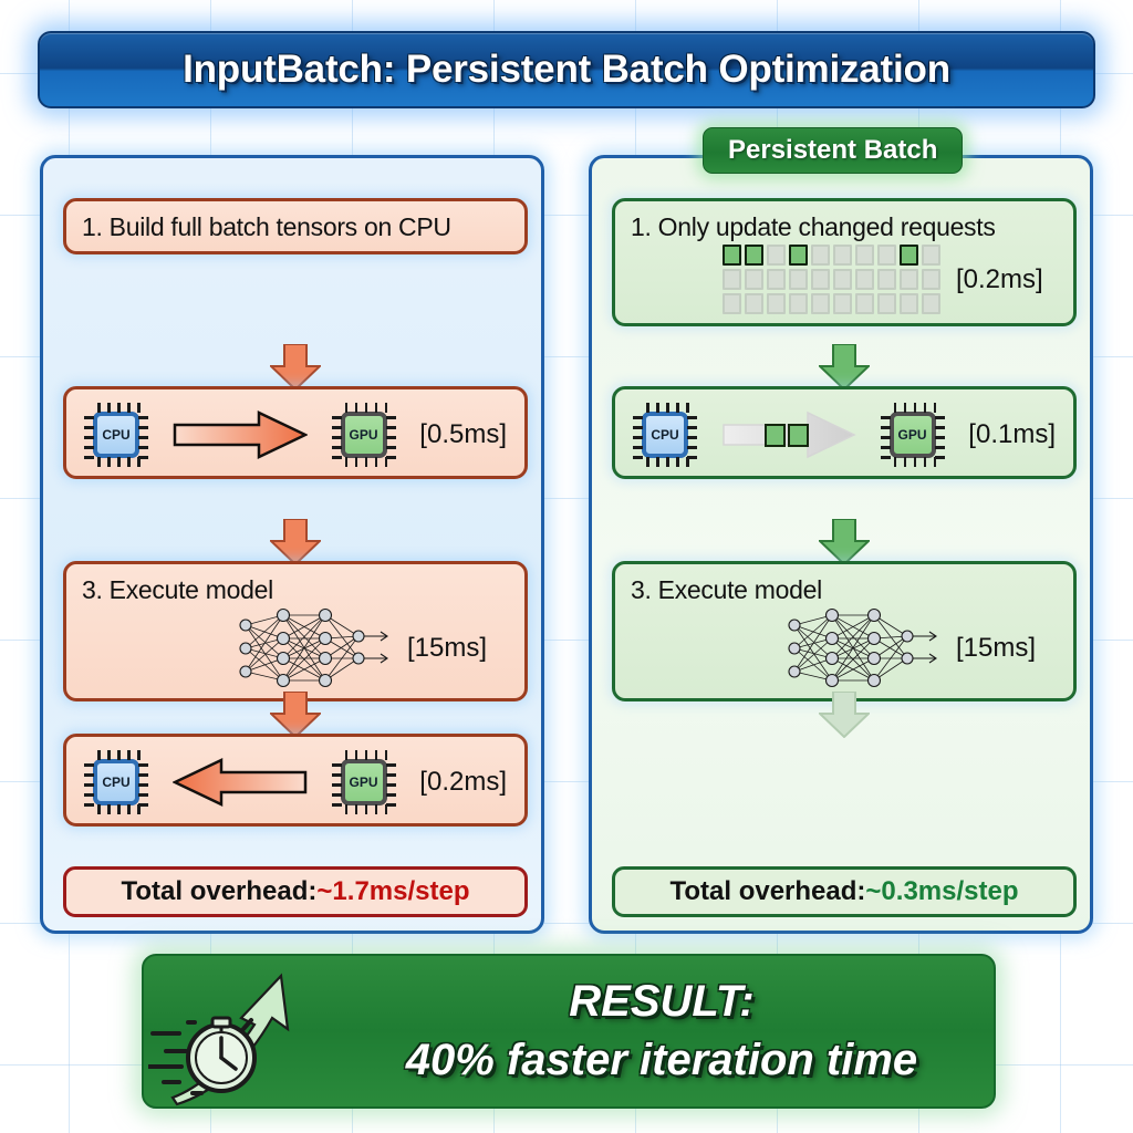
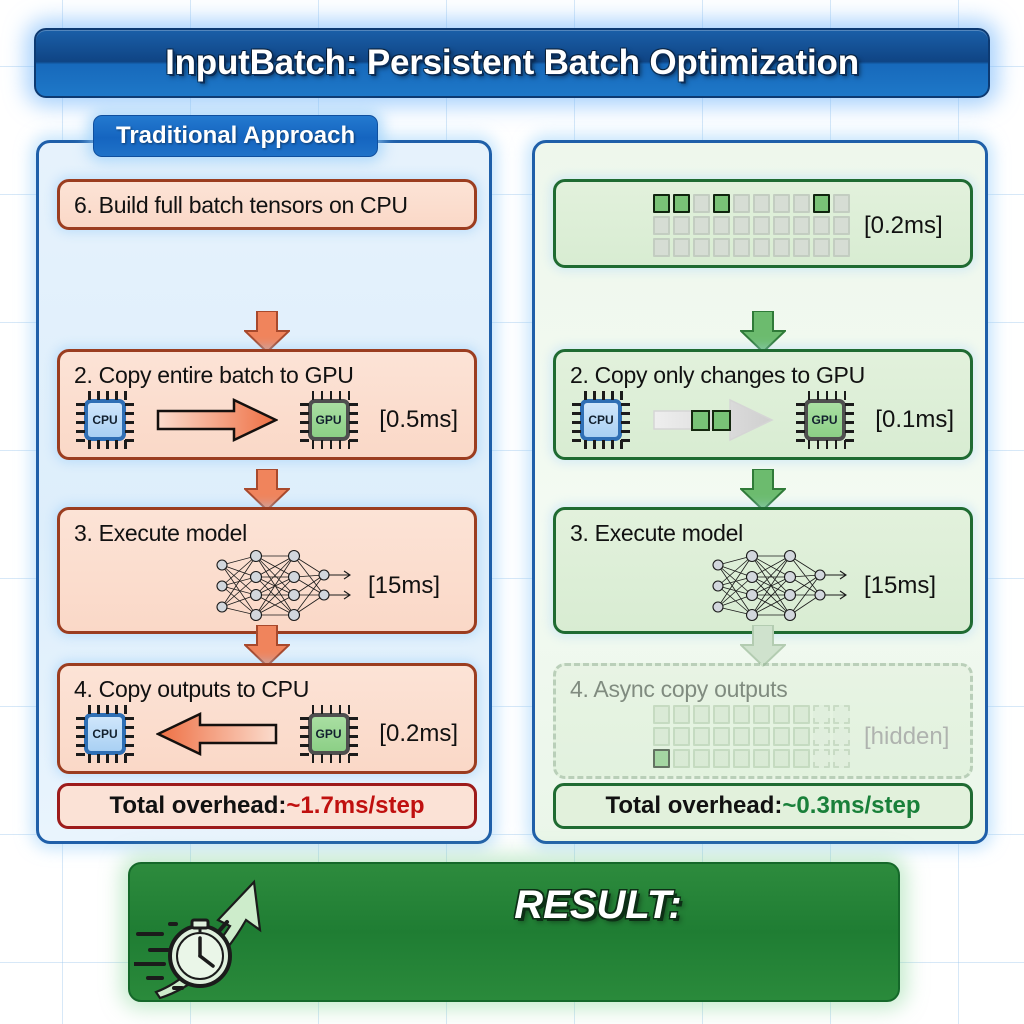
  InputBatch: Persistent Batch Optimization
+ Traditional Approach
- 1. Build full batch tensors on CPU
+ 6. Build full batch tensors on CPU
+ 2. Copy entire batch to GPU
  CPU
  GPU
  [0.5ms]
  3. Execute model
  [15ms]
+ 4. Copy outputs to CPU
  CPU
  GPU
  [0.2ms]
  Total overhead:
  ~1.7ms/step
- Persistent Batch
- 1. Only update changed requests
  [0.2ms]
+ 2. Copy only changes to GPU
  CPU
  GPU
  [0.1ms]
  3. Execute model
  [15ms]
+ 4. Async copy outputs
+ [hidden]
  Total overhead:
  ~0.3ms/step
  RESULT:
- 40% faster iteration time
